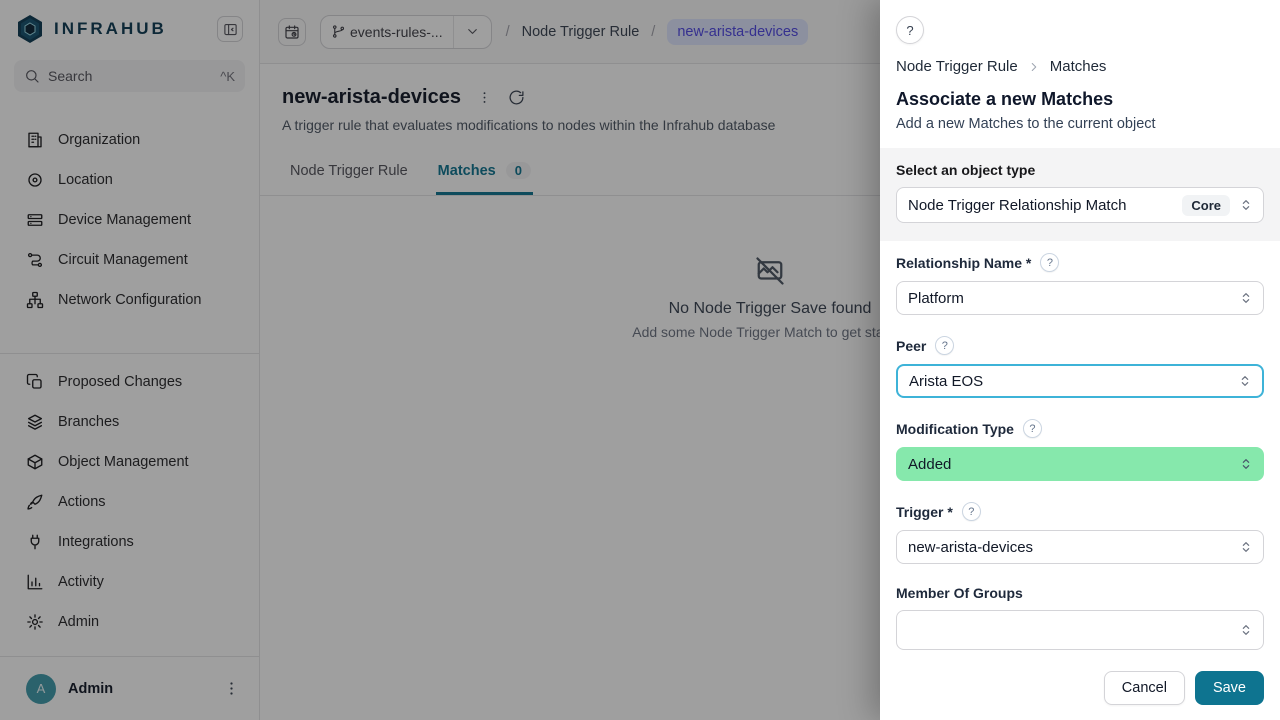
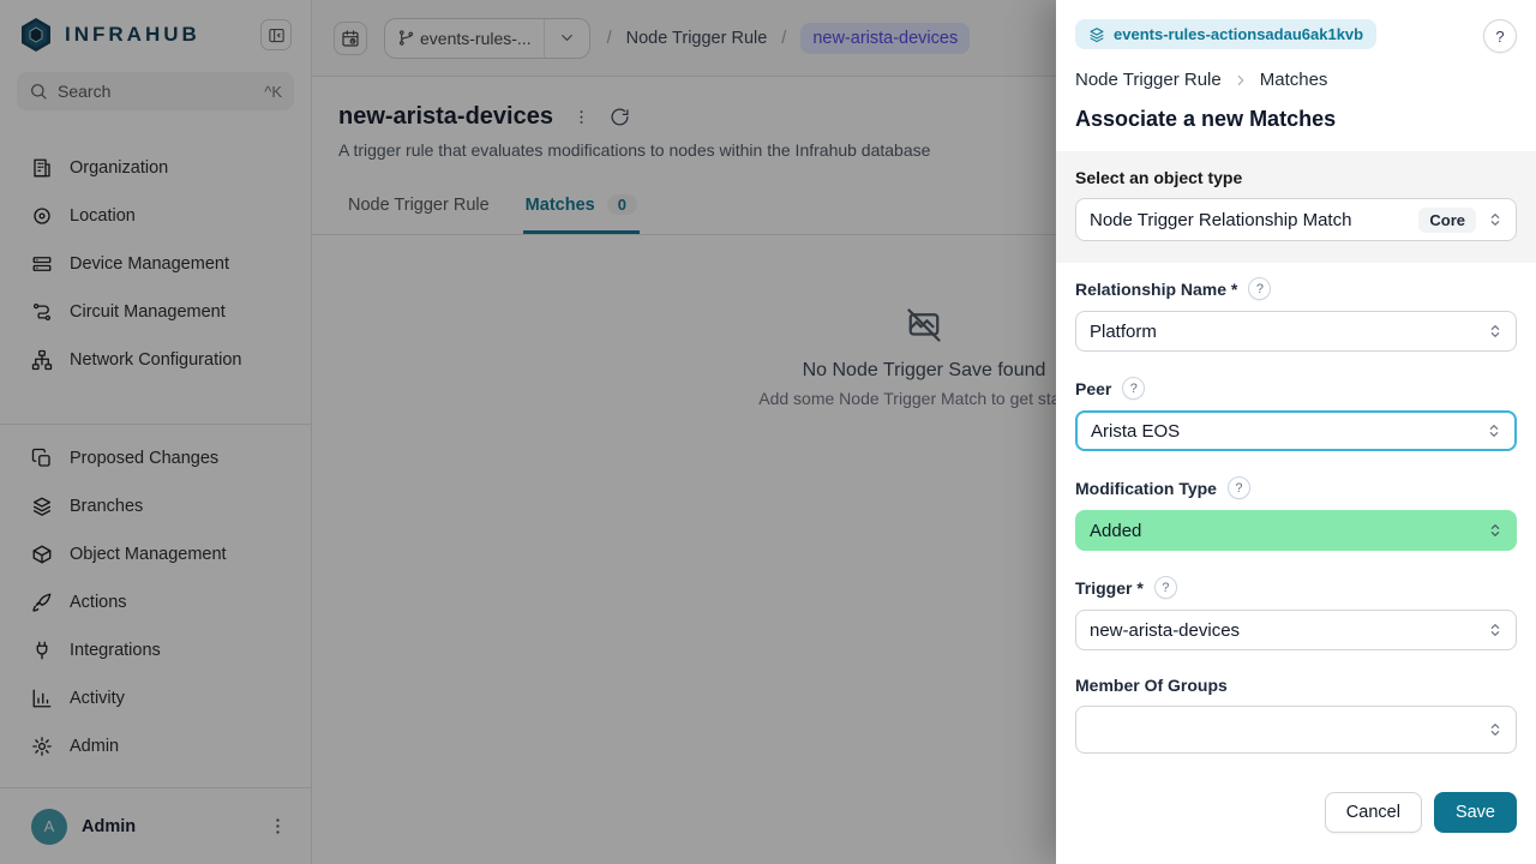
  INFRAHUB
  Search
  ^K
  Organization
  Location
  Device Management
  Circuit Management
  Network Configuration
  Proposed Changes
  Branches
  Object Management
  Actions
  Integrations
  Activity
  Admin
  A
  Admin
  events-rules-...
  /
  Node Trigger Rule
  /
  new-arista-devices
  new-arista-devices
  A trigger rule that evaluates modifications to nodes within the Infrahub database
  Node Trigger Rule
  Matches
  0
  No Node Trigger Save found
  Add some Node Trigger Match to get st
+ events-rules-actionsadau6ak1kvb
  ?
  Node Trigger Rule
  Matches
  Associate a new Matches
- Add a new Matches to the current object
  Select an object type
  Node Trigger Relationship Match
  Core
  Relationship Name *
  ?
  Platform
  Peer
  ?
  Arista EOS
  Modification Type
  ?
  Added
  Trigger *
  ?
  new-arista-devices
  Member Of Groups
  Cancel
  Save
